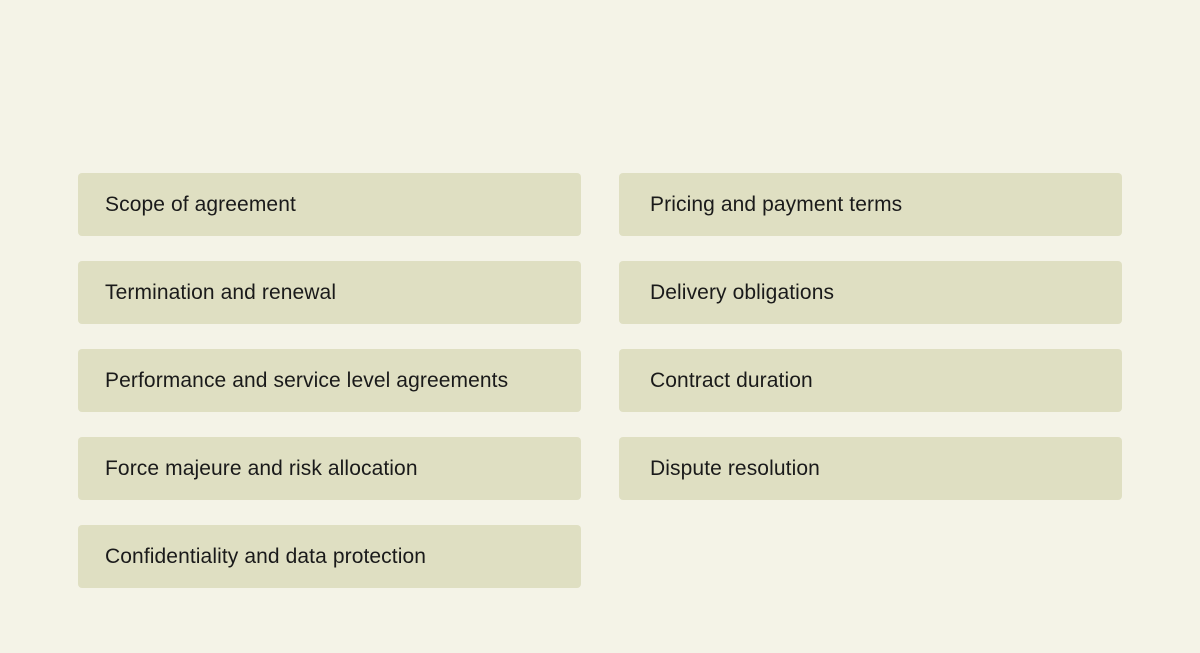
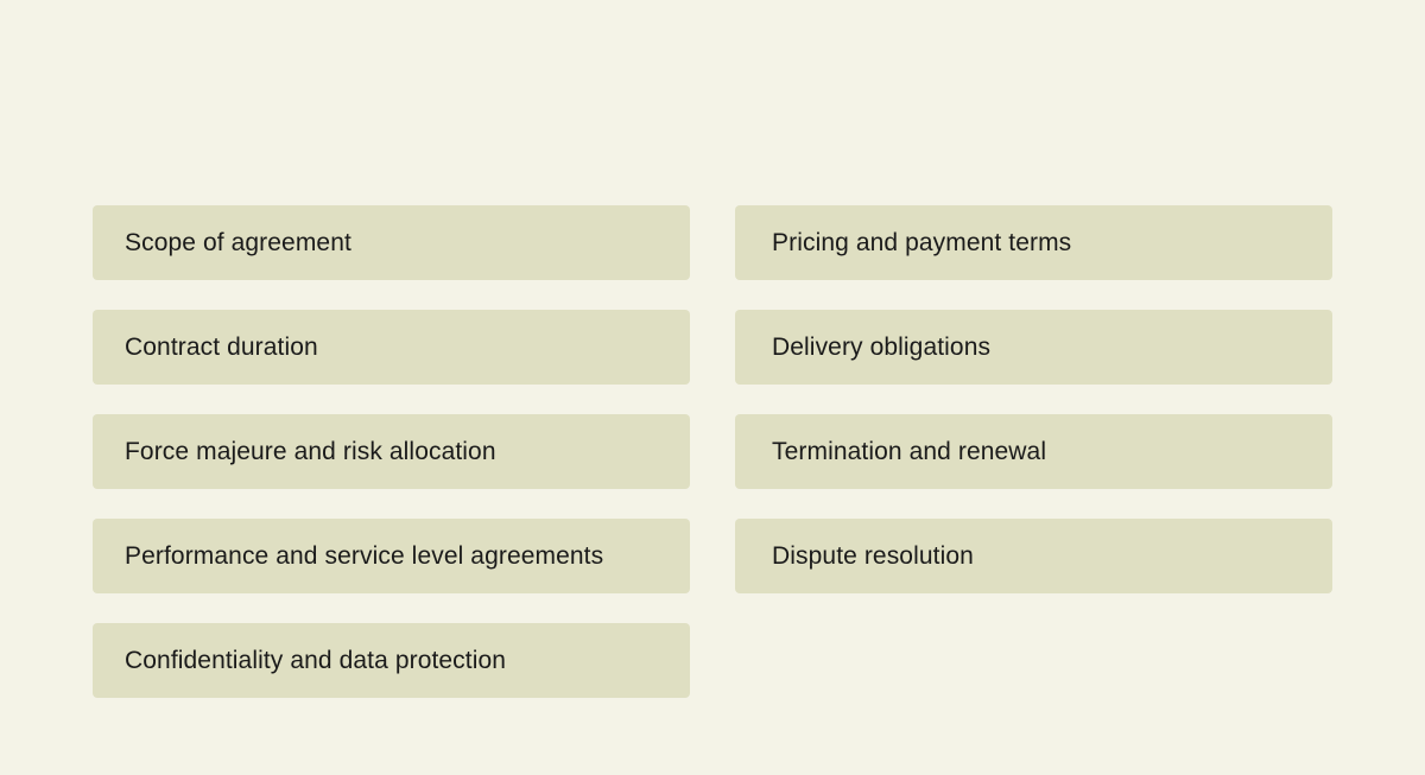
  Scope of agreement
  Pricing and payment terms
- Termination and renewal
+ Contract duration
  Delivery obligations
- Performance and service level agreements
+ Force majeure and risk allocation
- Contract duration
+ Termination and renewal
- Force majeure and risk allocation
+ Performance and service level agreements
  Dispute resolution
  Confidentiality and data protection
